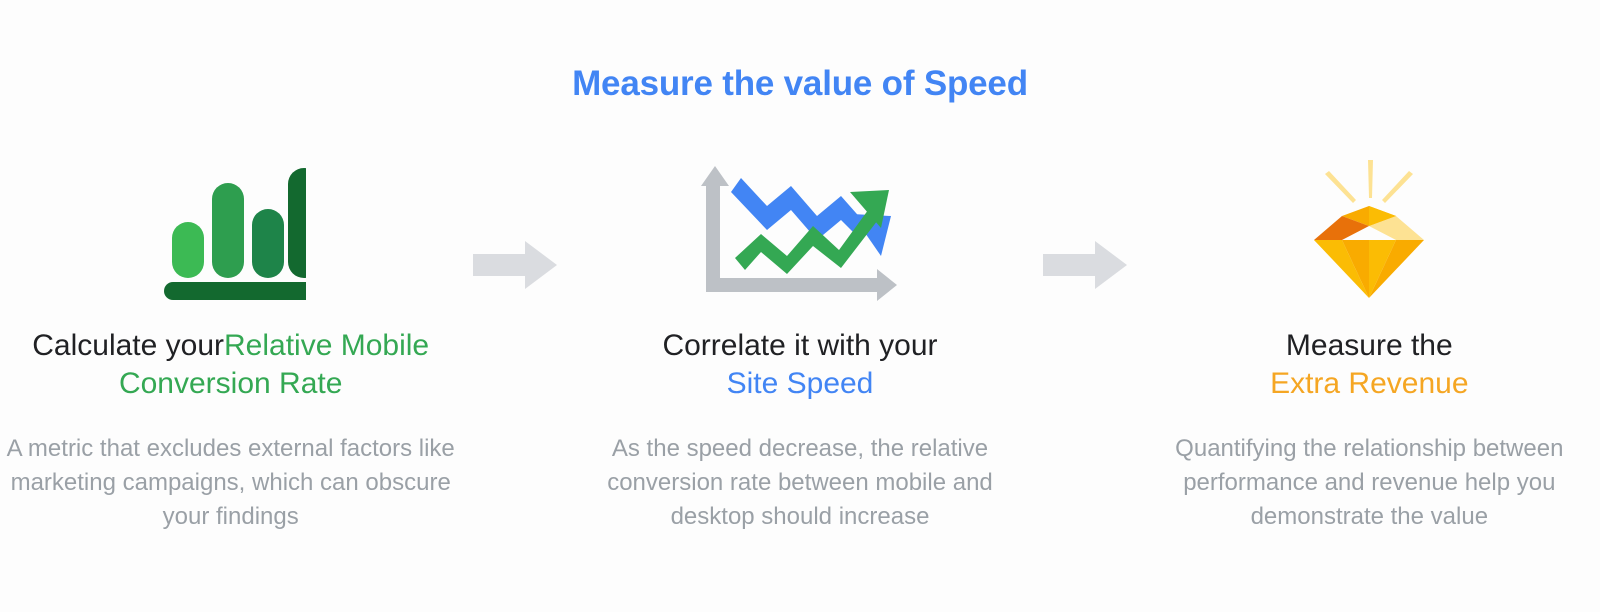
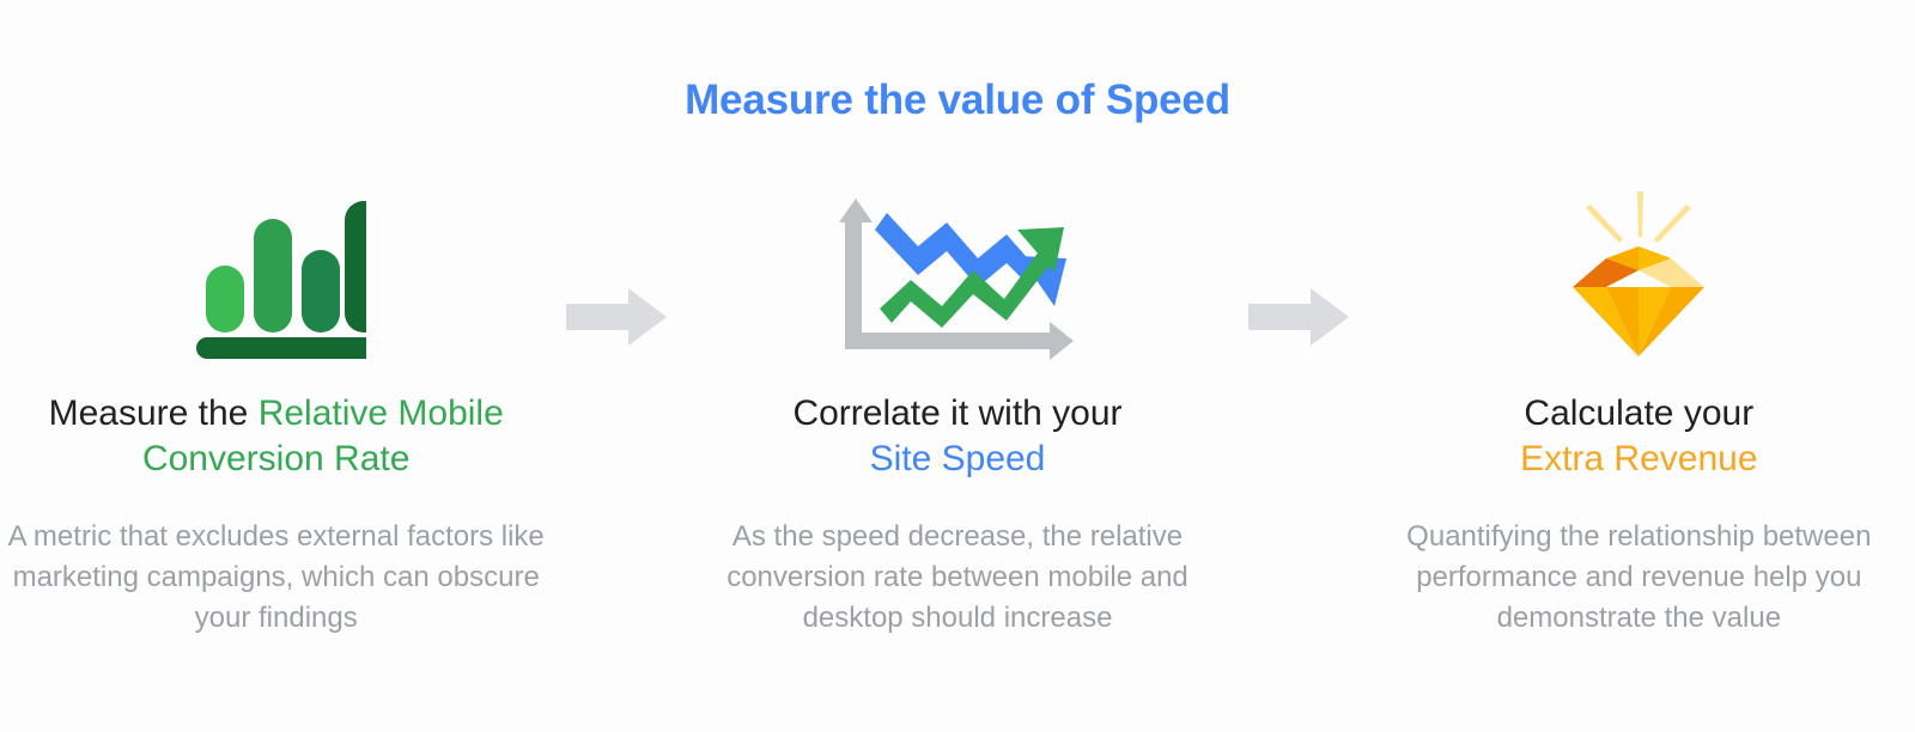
  Measure the value of Speed
- Calculate yourRelative Mobile Conversion Rate
+ Measure the Relative Mobile Conversion Rate
  A metric that excludes external factors like marketing campaigns, which can obscure your findings
  Correlate it with your
  Site Speed
  As the speed decrease, the relative conversion rate between mobile and desktop should increase
- Measure the
+ Calculate your
  Extra Revenue
  Quantifying the relationship between performance and revenue help you demonstrate the value
